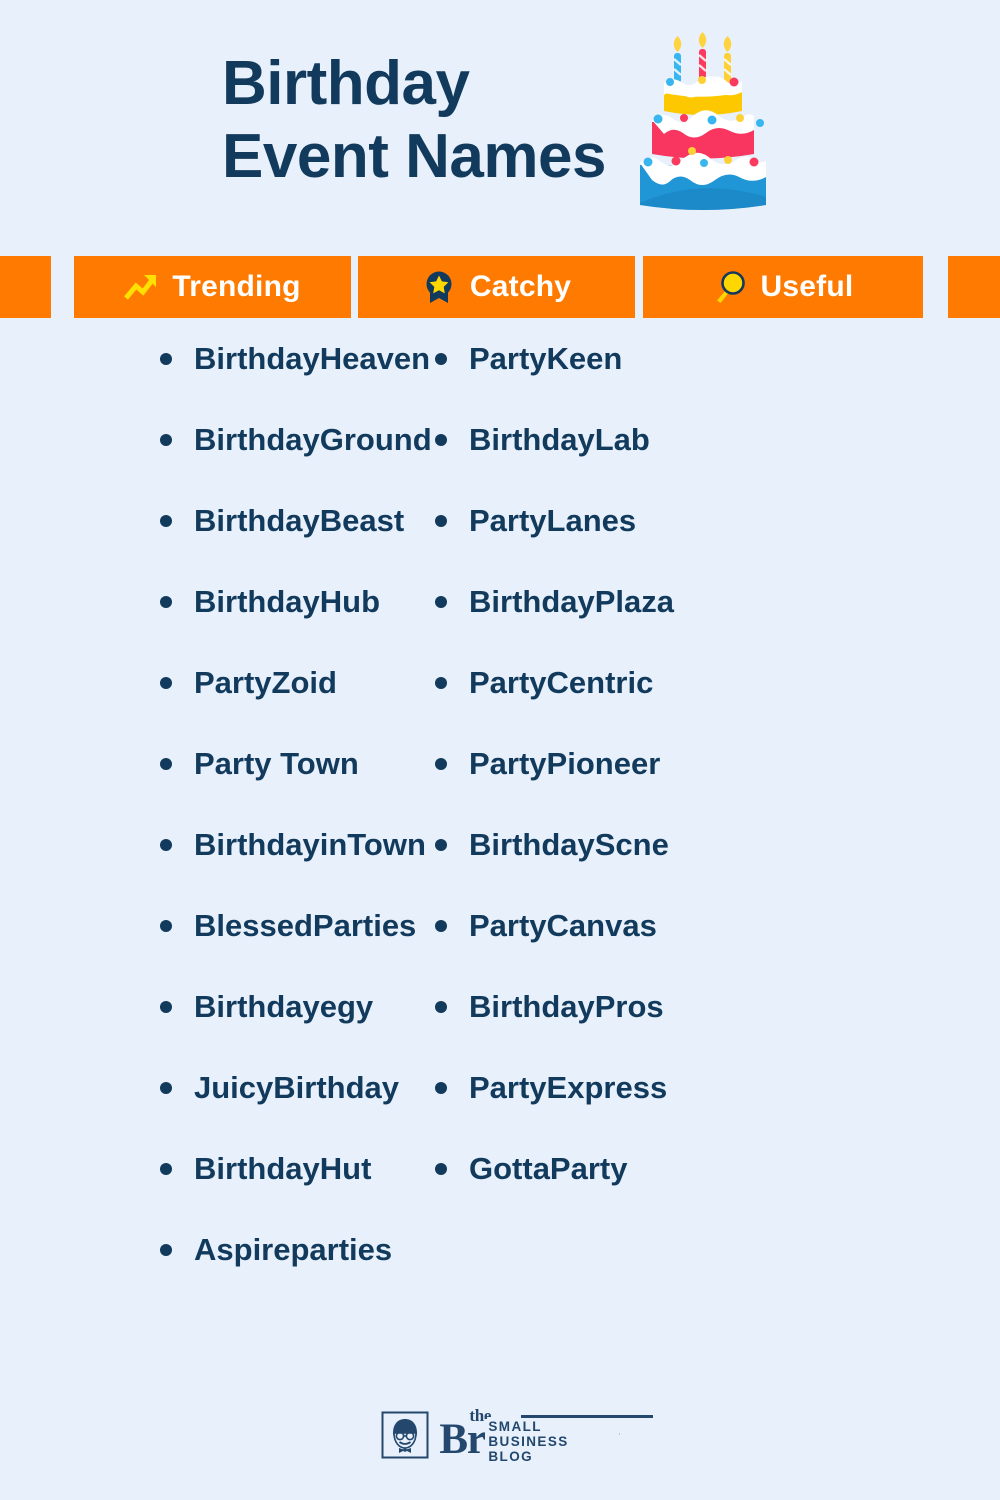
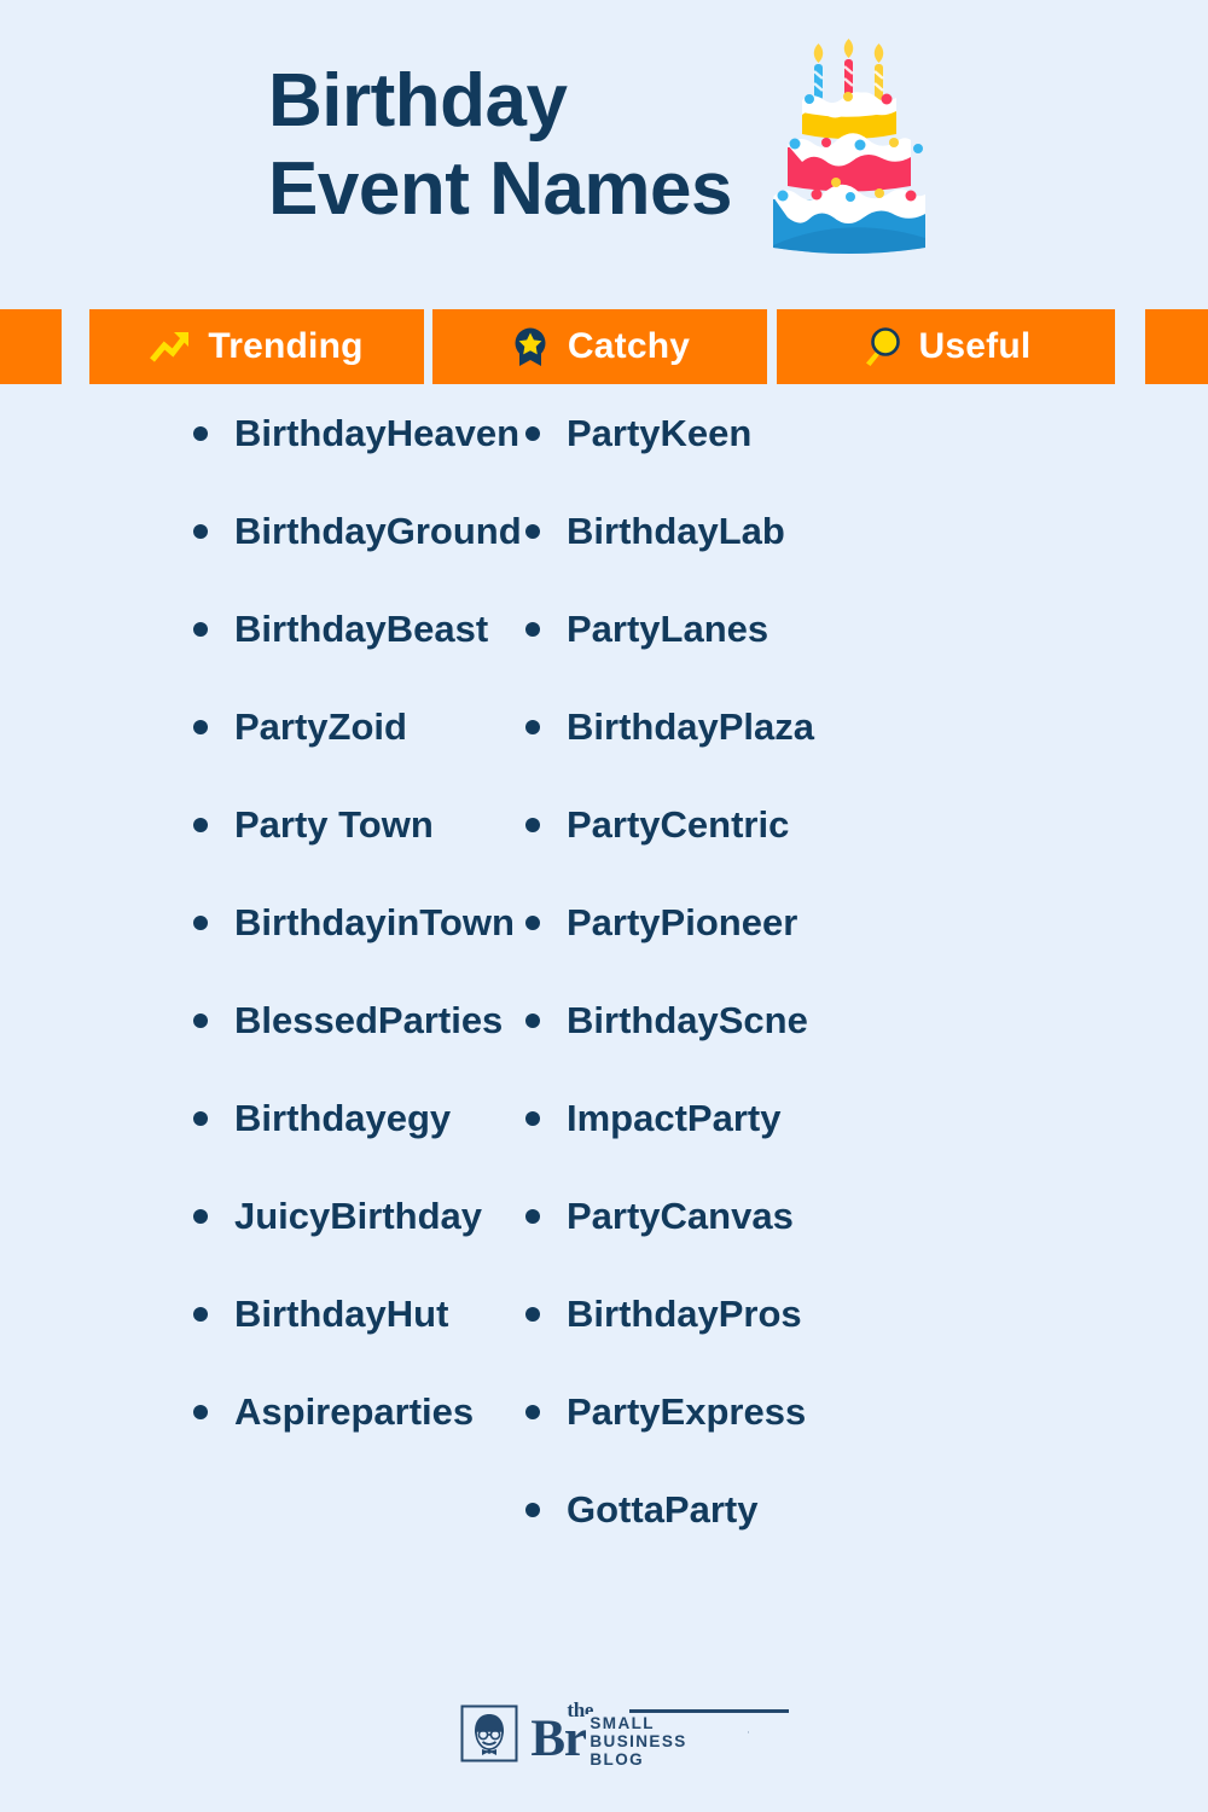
  Birthday
  Event Names
  Trending
  Catchy
  Useful
  BirthdayHeaven
  BirthdayGround
  BirthdayBeast
- BirthdayHub
  PartyZoid
  Party Town
  BirthdayinTown
  BlessedParties
  Birthdayegy
  JuicyBirthday
  BirthdayHut
  Aspireparties
  PartyKeen
  BirthdayLab
  PartyLanes
  BirthdayPlaza
  PartyCentric
  PartyPioneer
  BirthdayScne
+ ImpactParty
  PartyCanvas
  BirthdayPros
  PartyExpress
  GottaParty
  the
  SMALL BUSINESS BLOG
